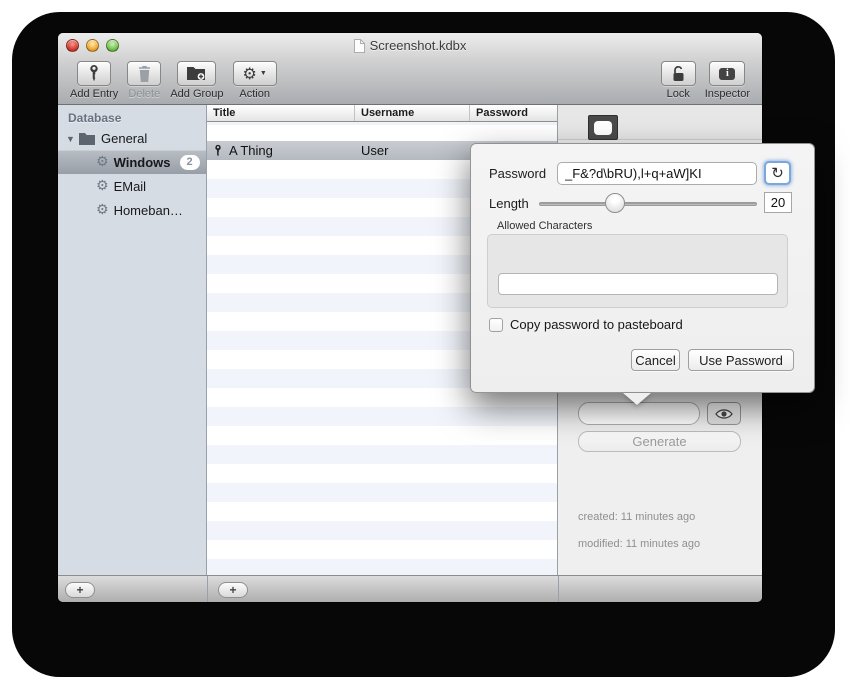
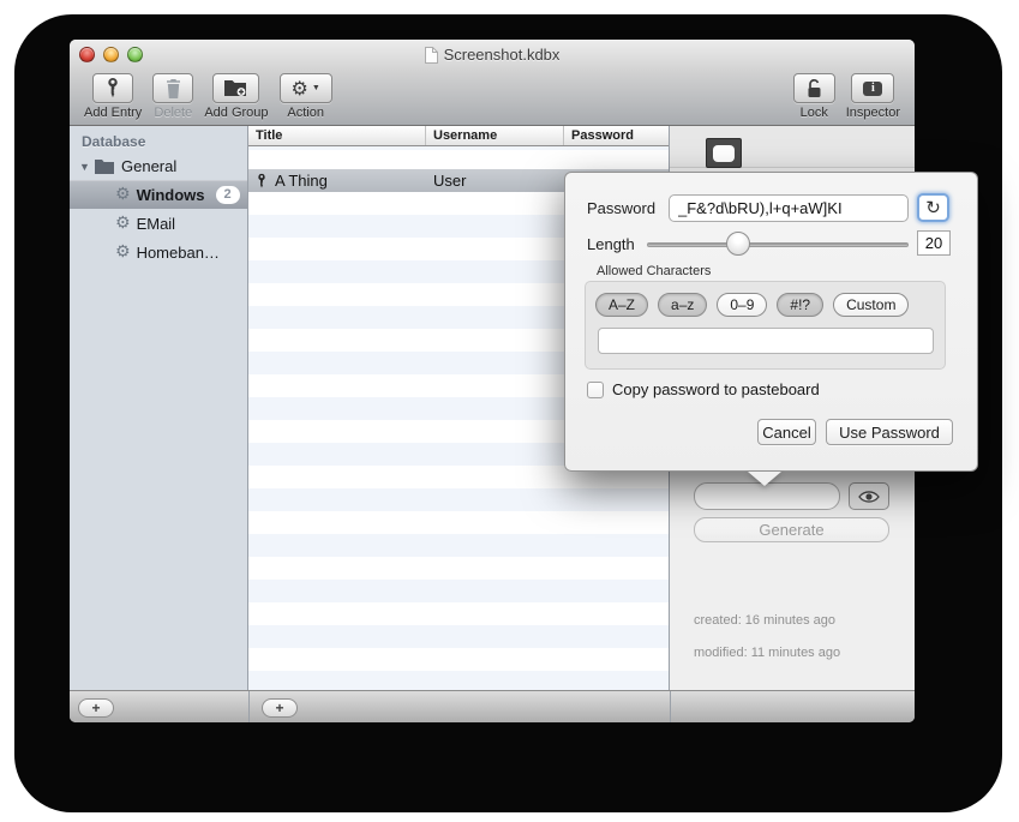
  Screenshot.kdbx
  Add Entry
  Delete
  Add Group
  ⚙
  Action
  Lock
  i
  Inspector
  Database
  ▼
  General
  ⚙
  Windows
  2
  ⚙
  EMail
  ⚙
  Homeban…
  Title
  Username
  Password
  A Thing
  User
  Generate
- created: 11 minutes ago
+ created: 16 minutes ago
  modified: 11 minutes ago
  +
  +
  Password
  _F&?d\bRU),l+q+aW]KI
  ↻
  Length
  20
  Allowed Characters
+ A–Z
+ a–z
+ 0–9
+ #!?
+ Custom
  Copy password to pasteboard
  Cancel
  Use Password
